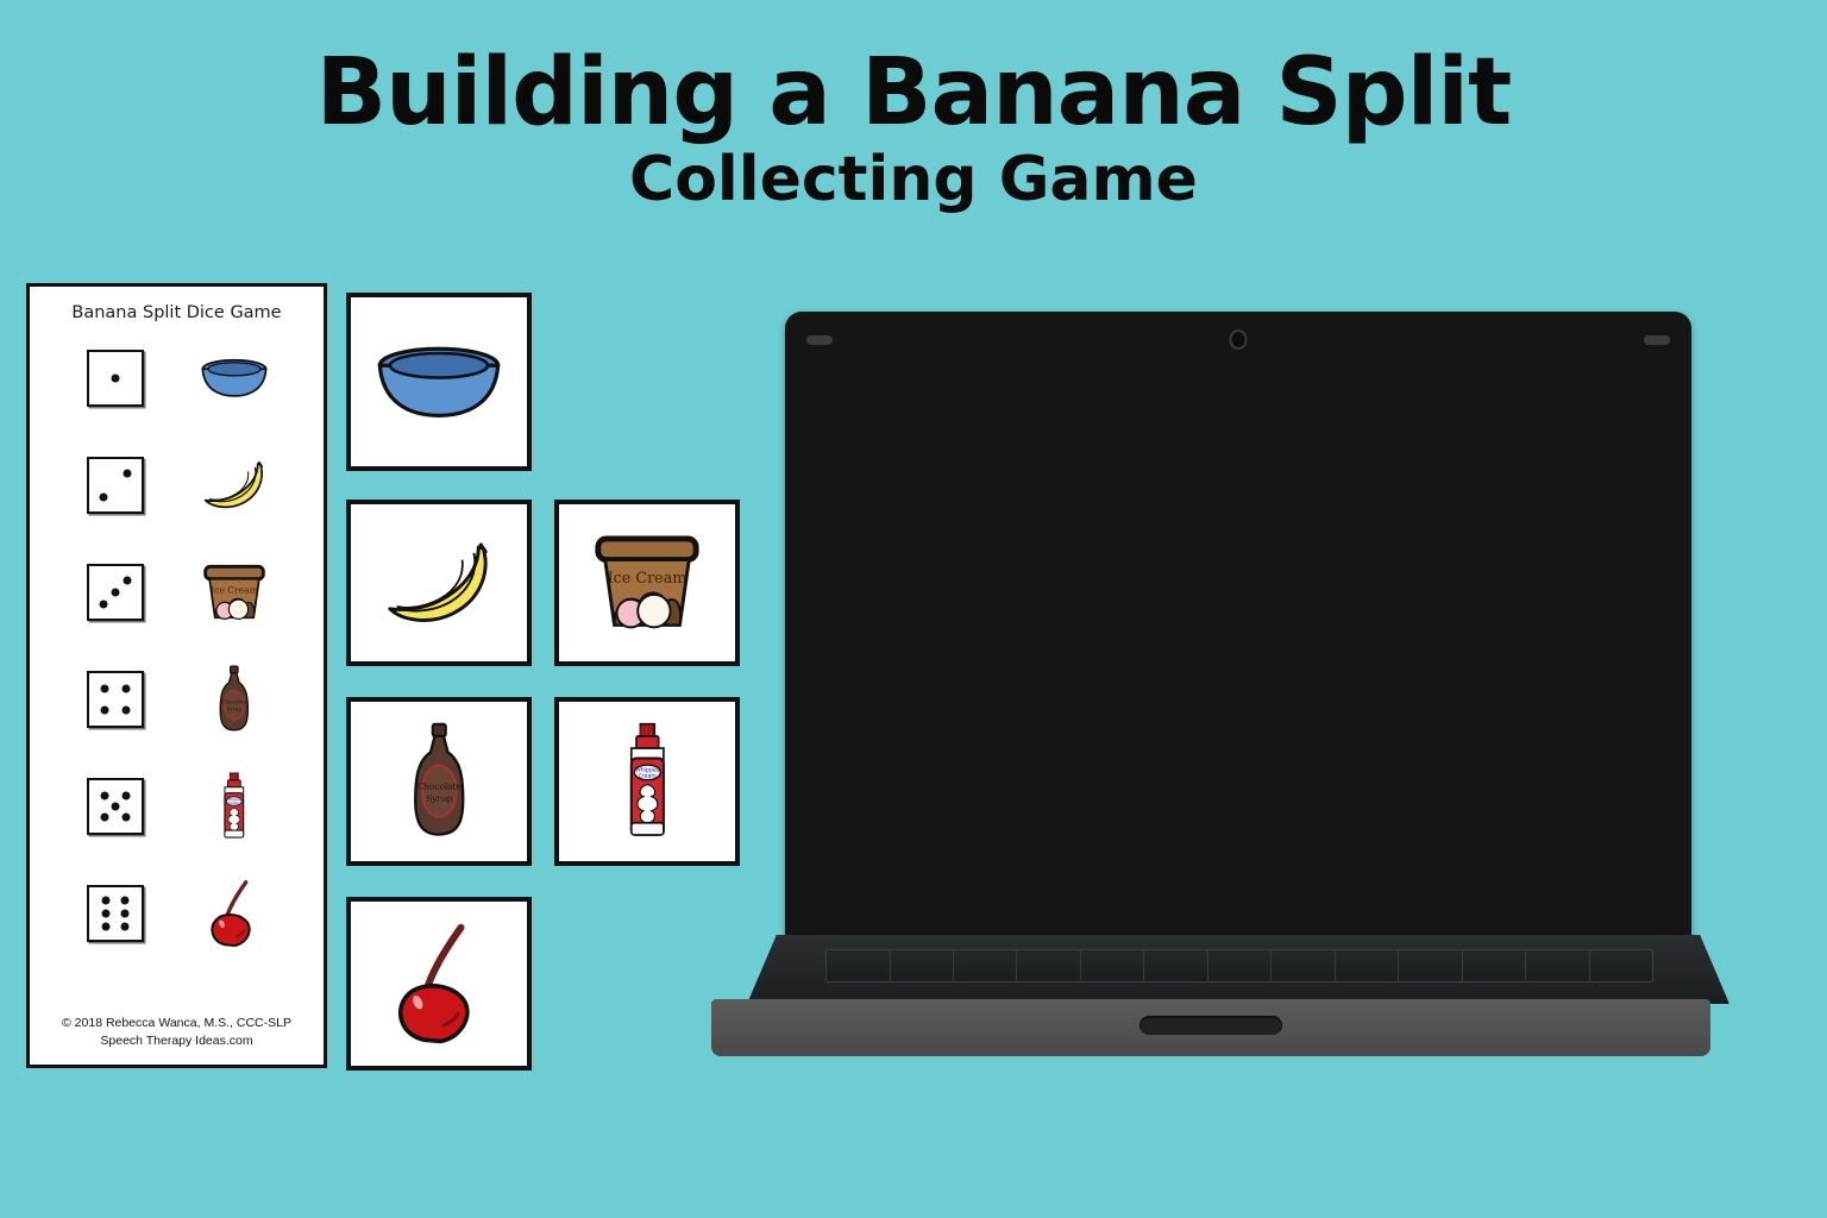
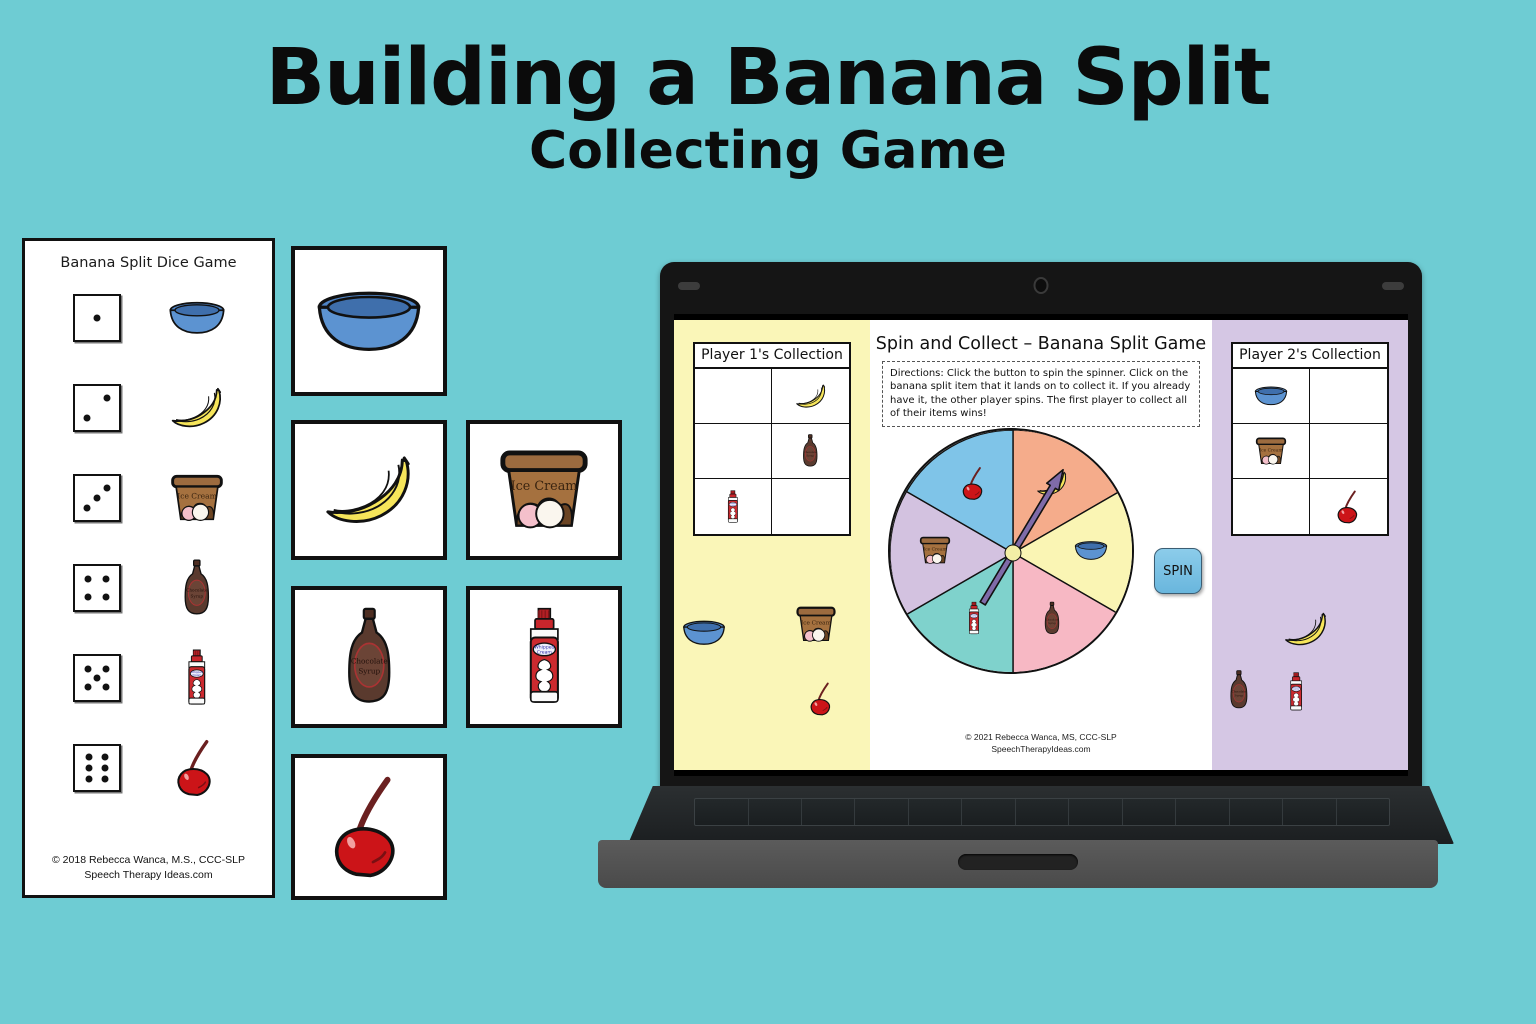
  Building a Banana Split
  Collecting Game
  Banana Split Dice Game
  © 2018 Rebecca Wanca, M.S., CCC-SLP
  Speech Therapy Ideas.com
+ Player 1's Collection
+ Spin and Collect – Banana Split Game
+ Directions: Click the button to spin the spinner. Click on the banana split item that it lands on to collect it. If you already have it, the other player spins. The first player to collect all of their items wins!
+ SPIN
+ © 2021 Rebecca Wanca, MS, CCC-SLP
+ SpeechTherapyIdeas.com
+ Player 2's Collection
